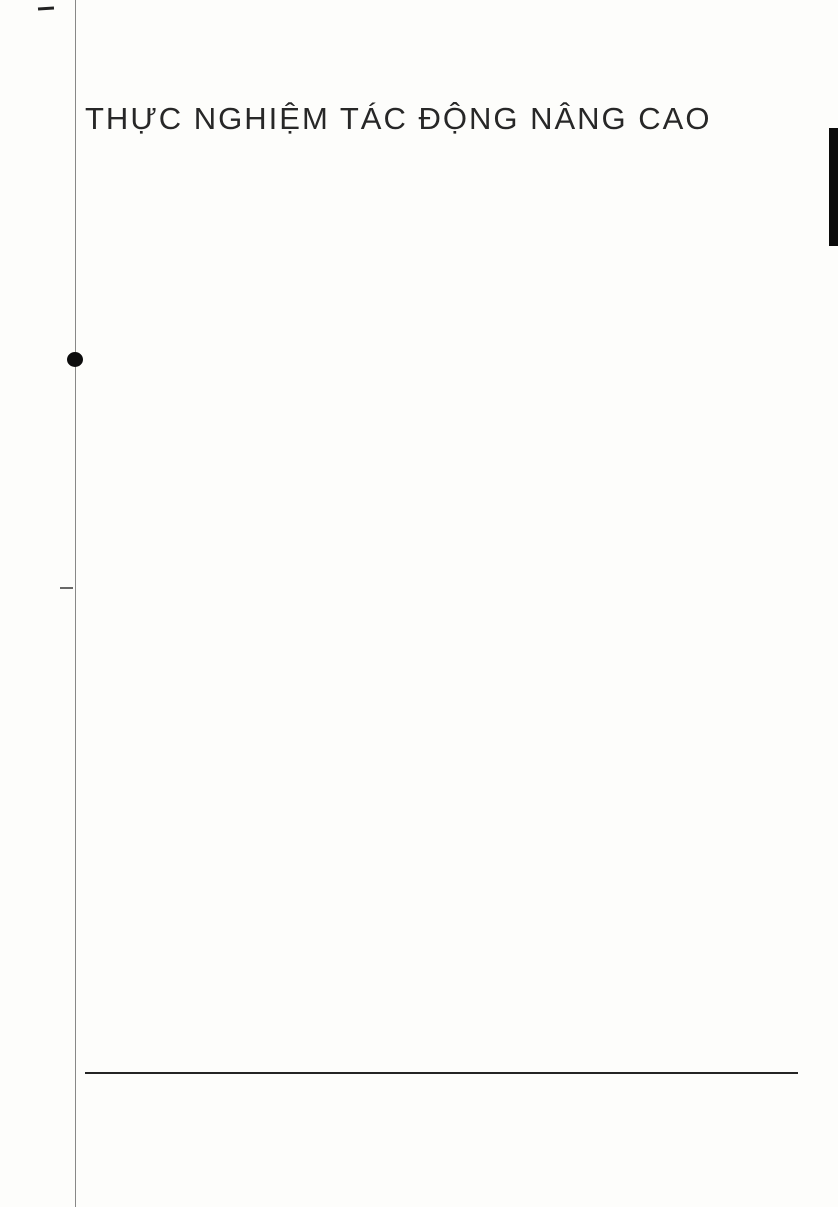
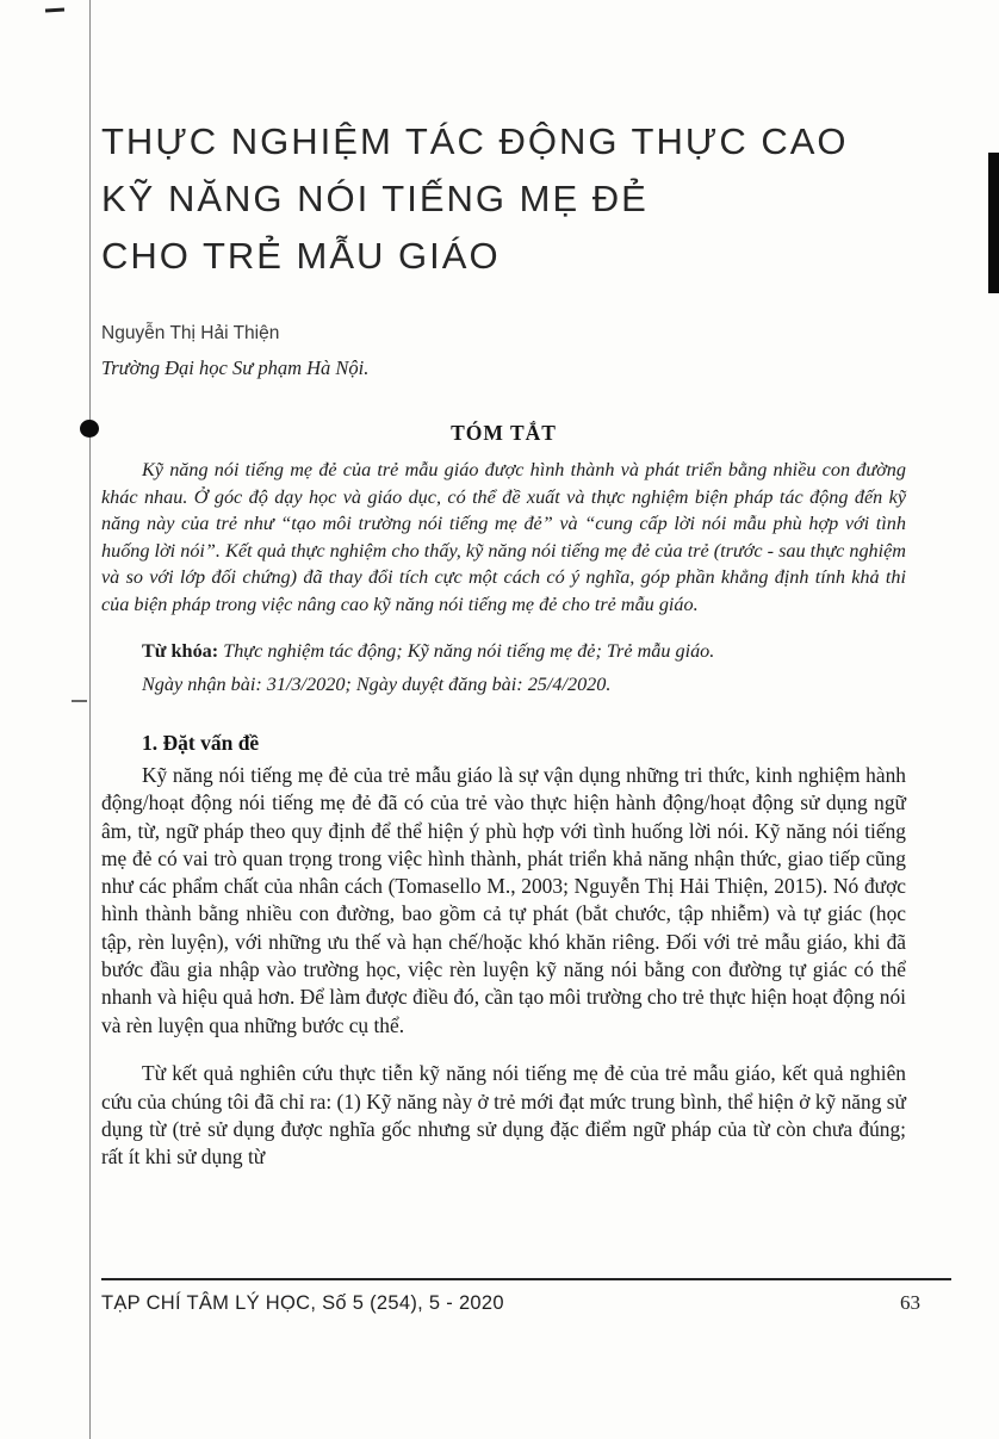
- THỰC NGHIỆM TÁC ĐỘNG NÂNG CAO
+ THỰC NGHIỆM TÁC ĐỘNG THỰC CAO
+ KỸ NĂNG NÓI TIẾNG MẸ ĐẺ
+ CHO TRẺ MẪU GIÁO
+ Nguyễn Thị Hải Thiện
+ Trường Đại học Sư phạm Hà Nội.
+ TÓM TẮT
+ Kỹ năng nói tiếng mẹ đẻ của trẻ mẫu giáo được hình thành và phát triển bằng nhiều con đường khác nhau. Ở góc độ dạy học và giáo dục, có thể đề xuất và thực nghiệm biện pháp tác động đến kỹ năng này của trẻ như “tạo môi trường nói tiếng mẹ đẻ” và “cung cấp lời nói mẫu phù hợp với tình huống lời nói”. Kết quả thực nghiệm cho thấy, kỹ năng nói tiếng mẹ đẻ của trẻ (trước - sau thực nghiệm và so với lớp đối chứng) đã thay đổi tích cực một cách có ý nghĩa, góp phần khẳng định tính khả thi của biện pháp trong việc nâng cao kỹ năng nói tiếng mẹ đẻ cho trẻ mẫu giáo.
+ Từ khóa: Thực nghiệm tác động; Kỹ năng nói tiếng mẹ đẻ; Trẻ mẫu giáo.
+ Ngày nhận bài: 31/3/2020; Ngày duyệt đăng bài: 25/4/2020.
+ 1. Đặt vấn đề
+ Kỹ năng nói tiếng mẹ đẻ của trẻ mẫu giáo là sự vận dụng những tri thức, kinh nghiệm hành động/hoạt động nói tiếng mẹ đẻ đã có của trẻ vào thực hiện hành động/hoạt động sử dụng ngữ âm, từ, ngữ pháp theo quy định để thể hiện ý phù hợp với tình huống lời nói. Kỹ năng nói tiếng mẹ đẻ có vai trò quan trọng trong việc hình thành, phát triển khả năng nhận thức, giao tiếp cũng như các phẩm chất của nhân cách (Tomasello M., 2003; Nguyễn Thị Hải Thiện, 2015). Nó được hình thành bằng nhiều con đường, bao gồm cả tự phát (bắt chước, tập nhiễm) và tự giác (học tập, rèn luyện), với những ưu thế và hạn chế/hoặc khó khăn riêng. Đối với trẻ mẫu giáo, khi đã bước đầu gia nhập vào trường học, việc rèn luyện kỹ năng nói bằng con đường tự giác có thể nhanh và hiệu quả hơn. Để làm được điều đó, cần tạo môi trường cho trẻ thực hiện hoạt động nói và rèn luyện qua những bước cụ thể.
+ Từ kết quả nghiên cứu thực tiễn kỹ năng nói tiếng mẹ đẻ của trẻ mẫu giáo, kết quả nghiên cứu của chúng tôi đã chỉ ra: (1) Kỹ năng này ở trẻ mới đạt mức trung bình, thể hiện ở kỹ năng sử dụng từ (trẻ sử dụng được nghĩa gốc nhưng sử dụng đặc điểm ngữ pháp của từ còn chưa đúng; rất ít khi sử dụng từ
+ TẠP CHÍ TÂM LÝ HỌC, Số 5 (254), 5 - 2020
+ 63
